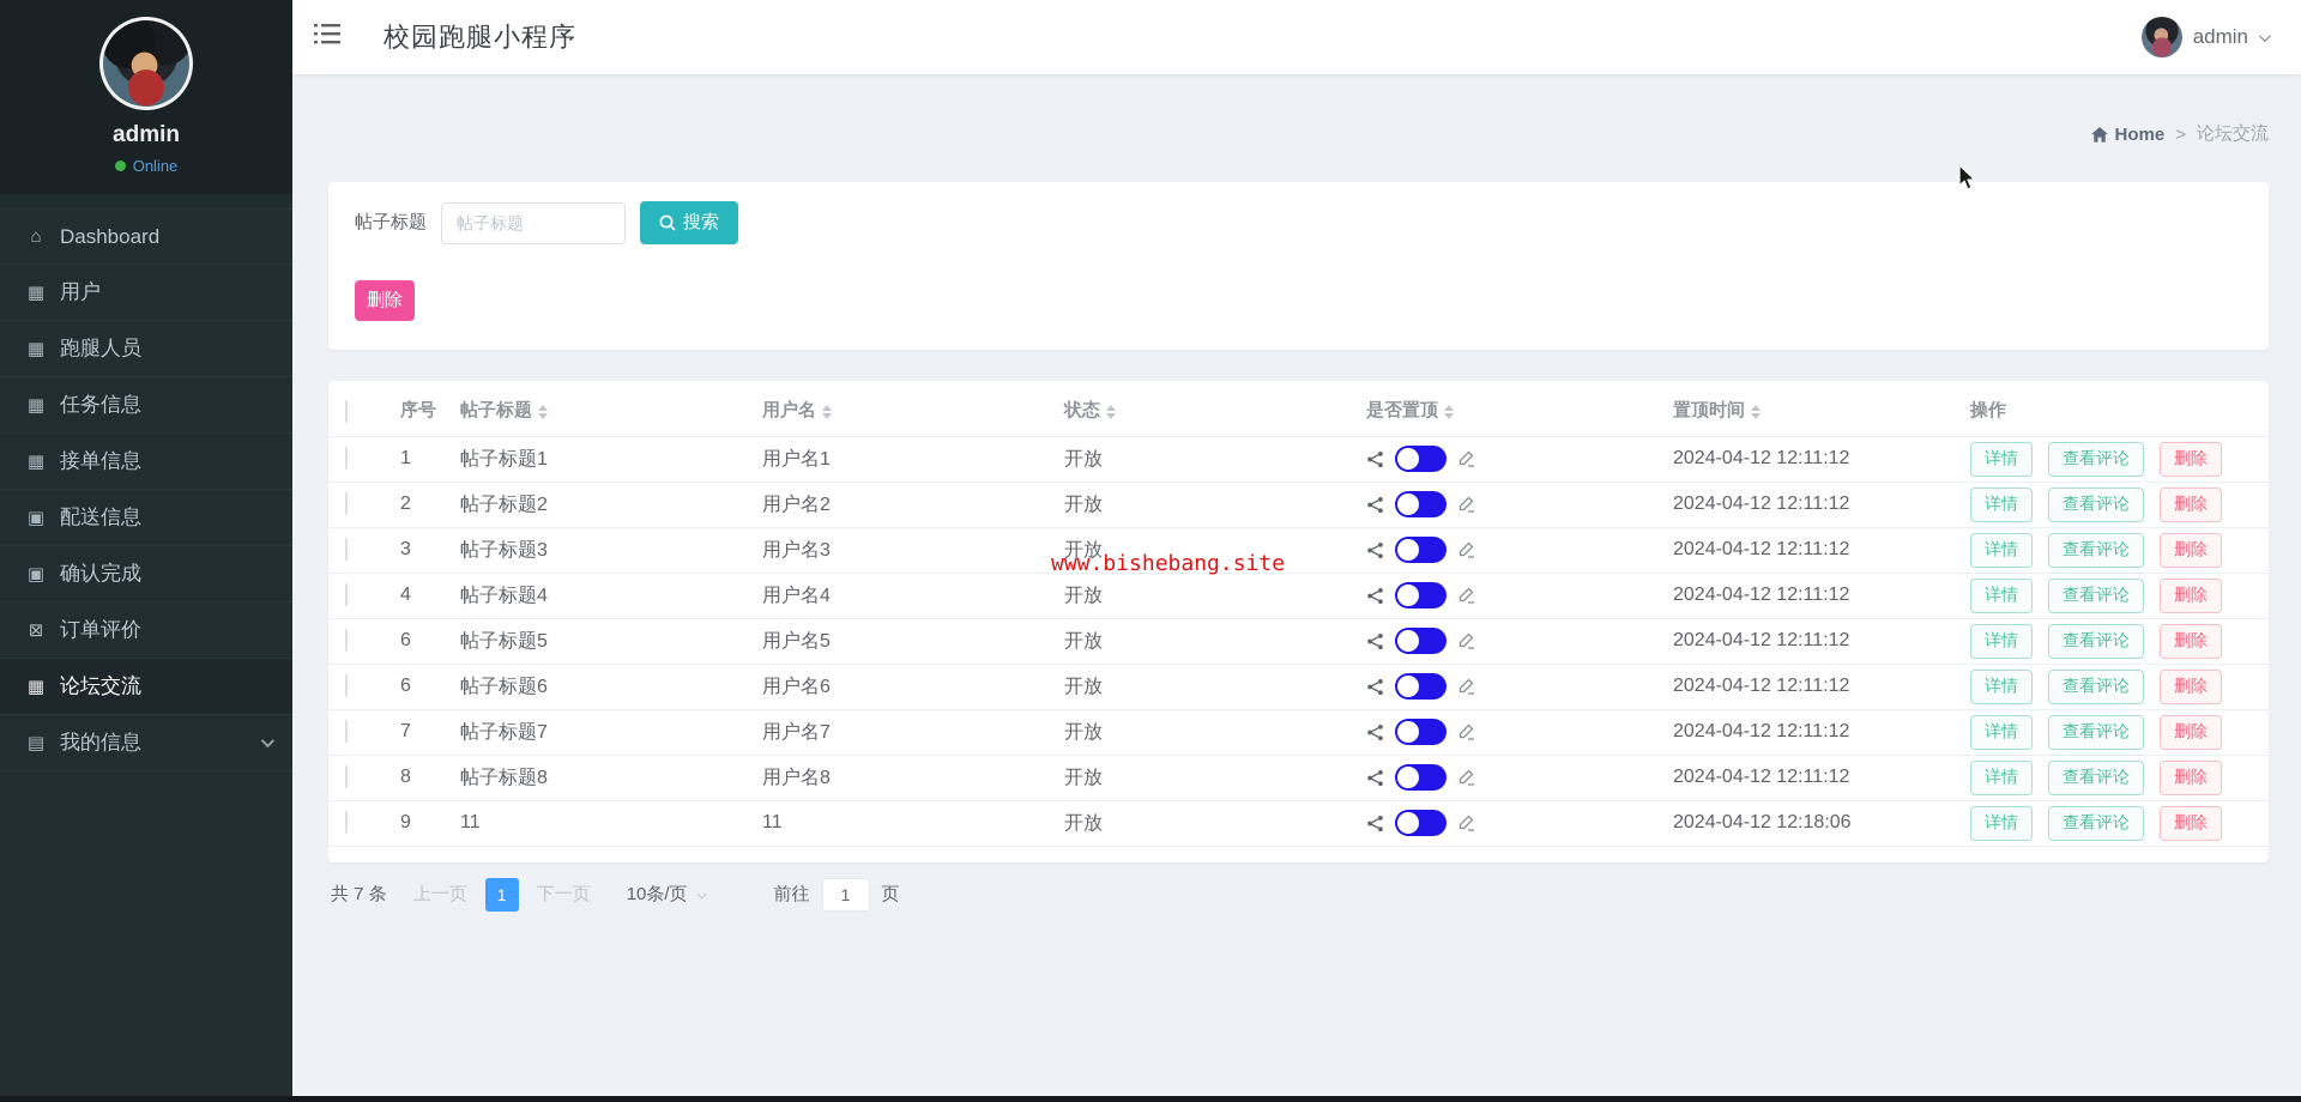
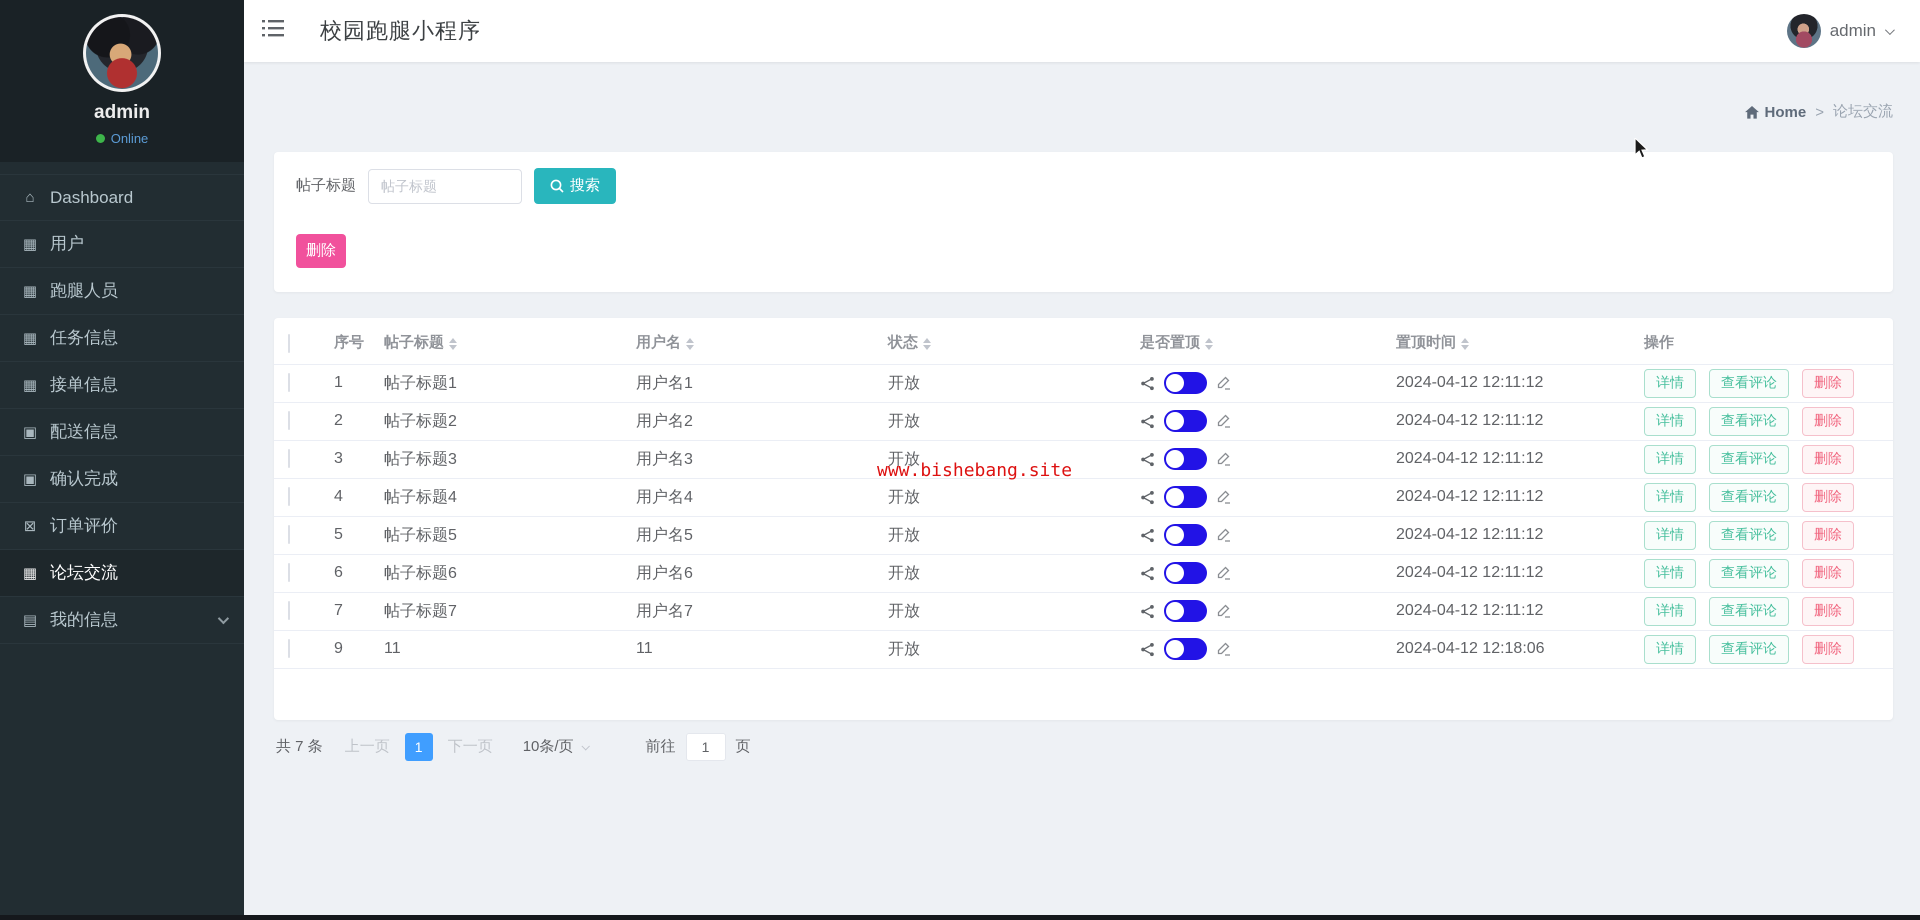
  admin
  Online
  ⌂
  Dashboard
  ▦
  用户
  ▦
  跑腿人员
  ▦
  任务信息
  ▦
  接单信息
  ▣
  配送信息
  ▣
  确认完成
  ⊠
  订单评价
  ▦
  论坛交流
  ▤
  我的信息
  校园跑腿小程序
  admin
  Home
  >
  论坛交流
  帖子标题
  帖子标题
  搜索
  删除
  	序号	帖子标题	用户名	状态	是否置顶	置顶时间	操作
  	1	帖子标题1	用户名1	开放		2024-04-12 12:11:12	详情 查看评论 删除
  	2	帖子标题2	用户名2	开放		2024-04-12 12:11:12	详情 查看评论 删除
  	3	帖子标题3	用户名3	开放		2024-04-12 12:11:12	详情 查看评论 删除
  	4	帖子标题4	用户名4	开放		2024-04-12 12:11:12	详情 查看评论 删除
- 	6	帖子标题5	用户名5	开放		2024-04-12 12:11:12	详情 查看评论 删除
+ 	5	帖子标题5	用户名5	开放		2024-04-12 12:11:12	详情 查看评论 删除
  	6	帖子标题6	用户名6	开放		2024-04-12 12:11:12	详情 查看评论 删除
  	7	帖子标题7	用户名7	开放		2024-04-12 12:11:12	详情 查看评论 删除
- 	8	帖子标题8	用户名8	开放		2024-04-12 12:11:12	详情 查看评论 删除
  	9	11	11	开放		2024-04-12 12:18:06	详情 查看评论 删除
  共 7 条
  上一页
  1
  下一页
  10条/页
  前往
  1
  页
  www.bishebang.site
